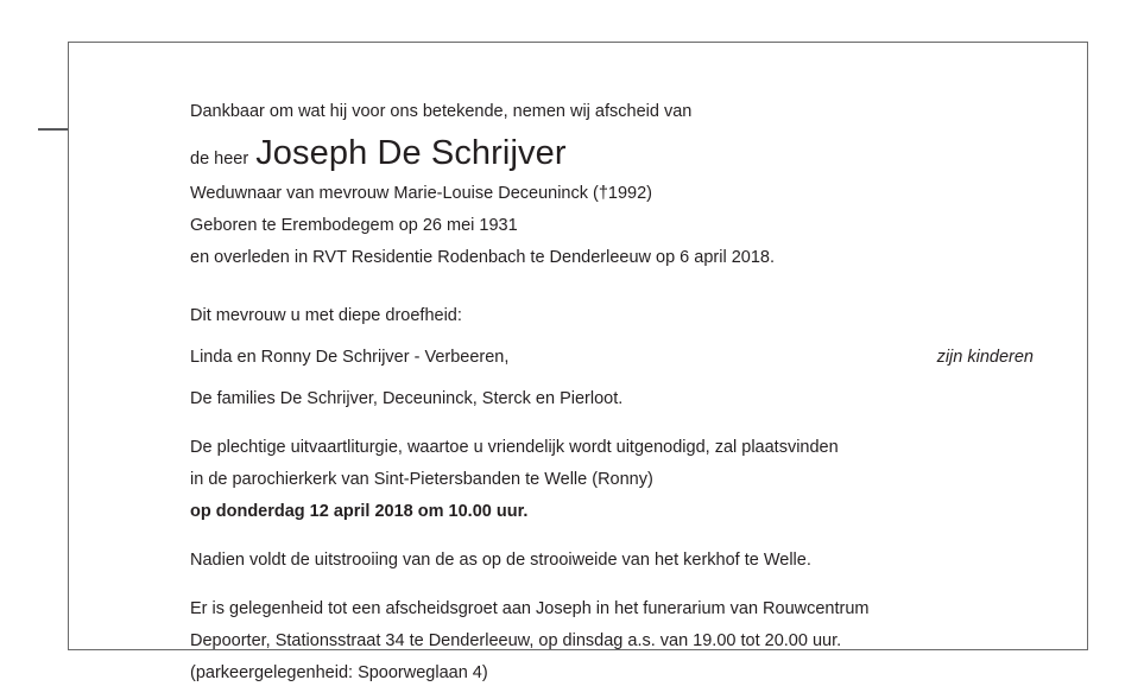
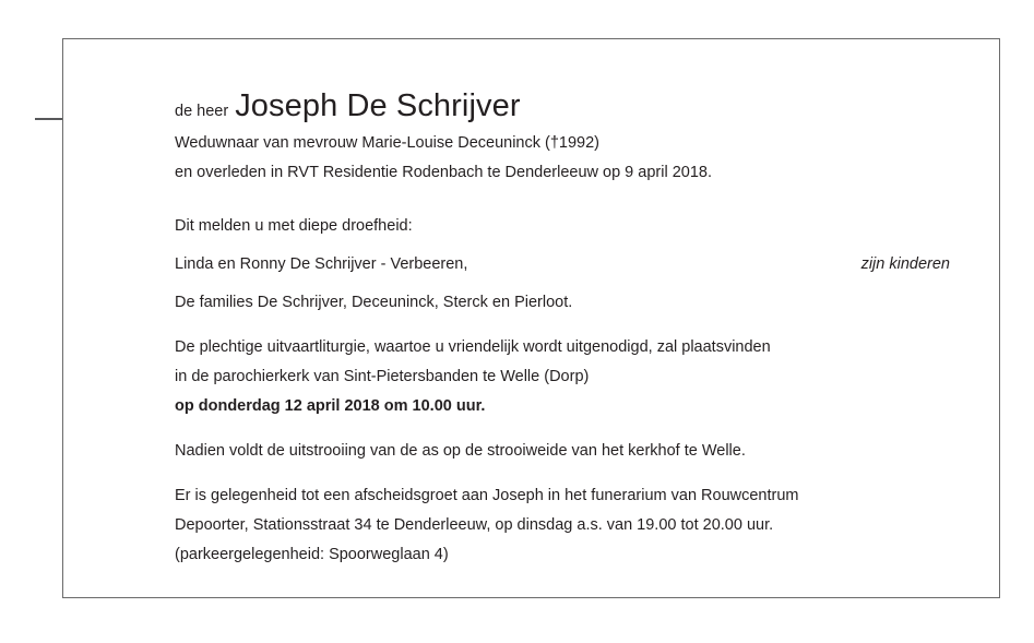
- Dankbaar om wat hij voor ons betekende, nemen wij afscheid van
  de heer
  Joseph De Schrijver
  Weduwnaar van mevrouw Marie-Louise Deceuninck (†1992)
- Geboren te Erembodegem op 26 mei 1931
- en overleden in RVT Residentie Rodenbach te Denderleeuw op 6 april 2018.
+ en overleden in RVT Residentie Rodenbach te Denderleeuw op 9 april 2018.
- Dit mevrouw u met diepe droefheid:
+ Dit melden u met diepe droefheid:
  Linda en Ronny De Schrijver - Verbeeren,
  zijn kinderen
  De families De Schrijver, Deceuninck, Sterck en Pierloot.
  De plechtige uitvaartliturgie, waartoe u vriendelijk wordt uitgenodigd, zal plaatsvinden
- in de parochierkerk van Sint-Pietersbanden te Welle (Ronny)
+ in de parochierkerk van Sint-Pietersbanden te Welle (Dorp)
  op donderdag 12 april 2018 om 10.00 uur.
  Nadien voldt de uitstrooiing van de as op de strooiweide van het kerkhof te Welle.
  Er is gelegenheid tot een afscheidsgroet aan Joseph in het funerarium van Rouwcentrum
  Depoorter, Stationsstraat 34 te Denderleeuw, op dinsdag a.s. van 19.00 tot 20.00 uur.
  (parkeergelegenheid: Spoorweglaan 4)
